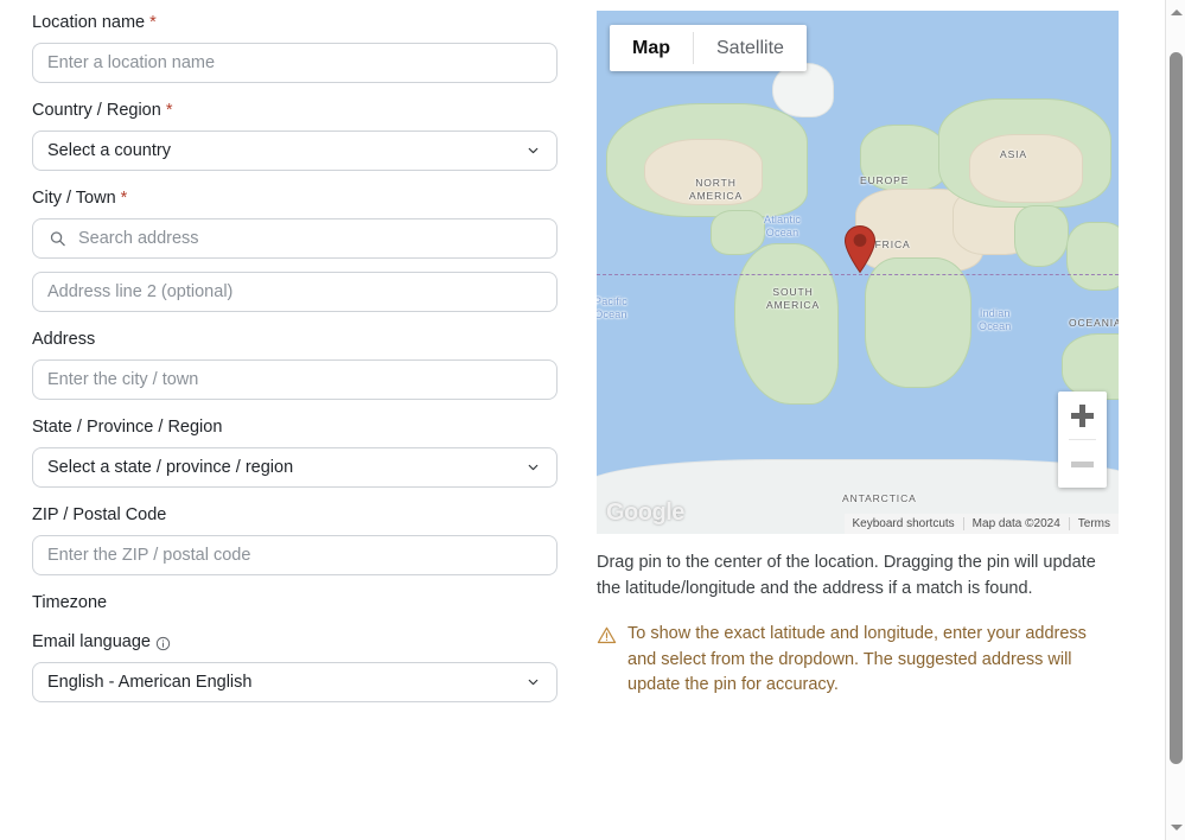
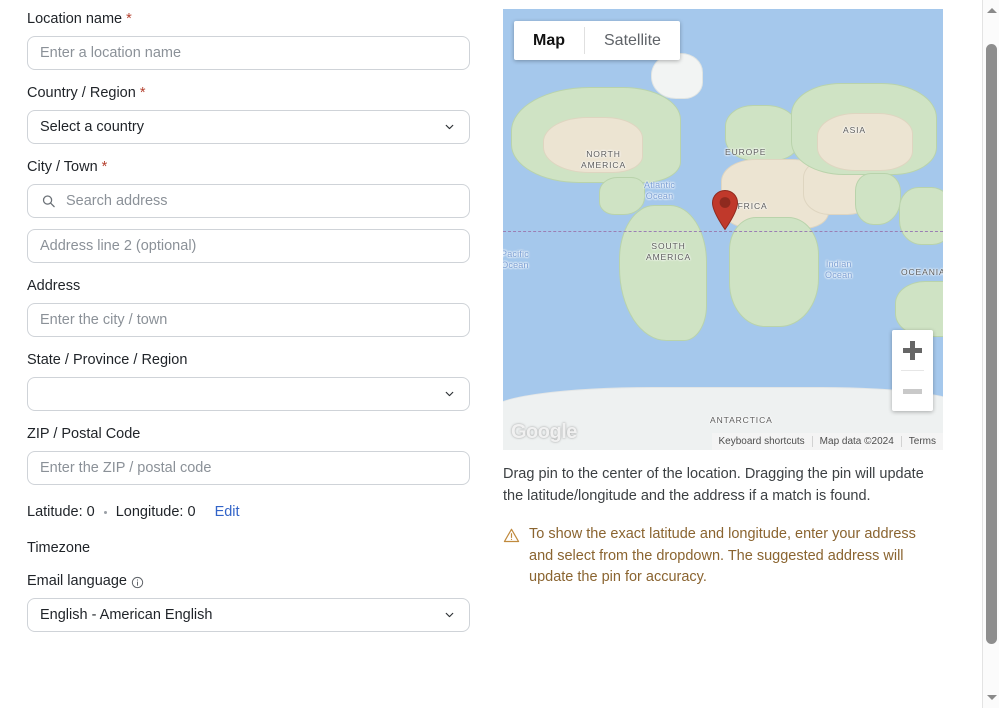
  Location name
  *
  Enter a location name
  Country / Region
  *
  Select a country
  City / Town
  *
  Search address
  Address line 2 (optional)
  Address
  Enter the city / town
  State / Province / Region
- Select a state / province / region
  ZIP / Postal Code
  Enter the ZIP / postal code
+ Latitude: 0
+ Longitude: 0
+ Edit
  Timezone
  Email language
  English - American English
  NORTH
  AMERICA
  SOUTH
  AMERICA
  EUROPE
  FRICA
  ASIA
  OCEANIA
  ANTARCTICA
  Atlantic
  Ocean
  Indian
  Ocean
  Pacific
  Ocean
  Map
  Satellite
  Google
  Keyboard shortcuts
  Map data ©2024
  Terms
  Drag pin to the center of the location. Dragging the pin will update the latitude/longitude and the address if a match is found.
  To show the exact latitude and longitude, enter your address and select from the dropdown. The suggested address will update the pin for accuracy.
